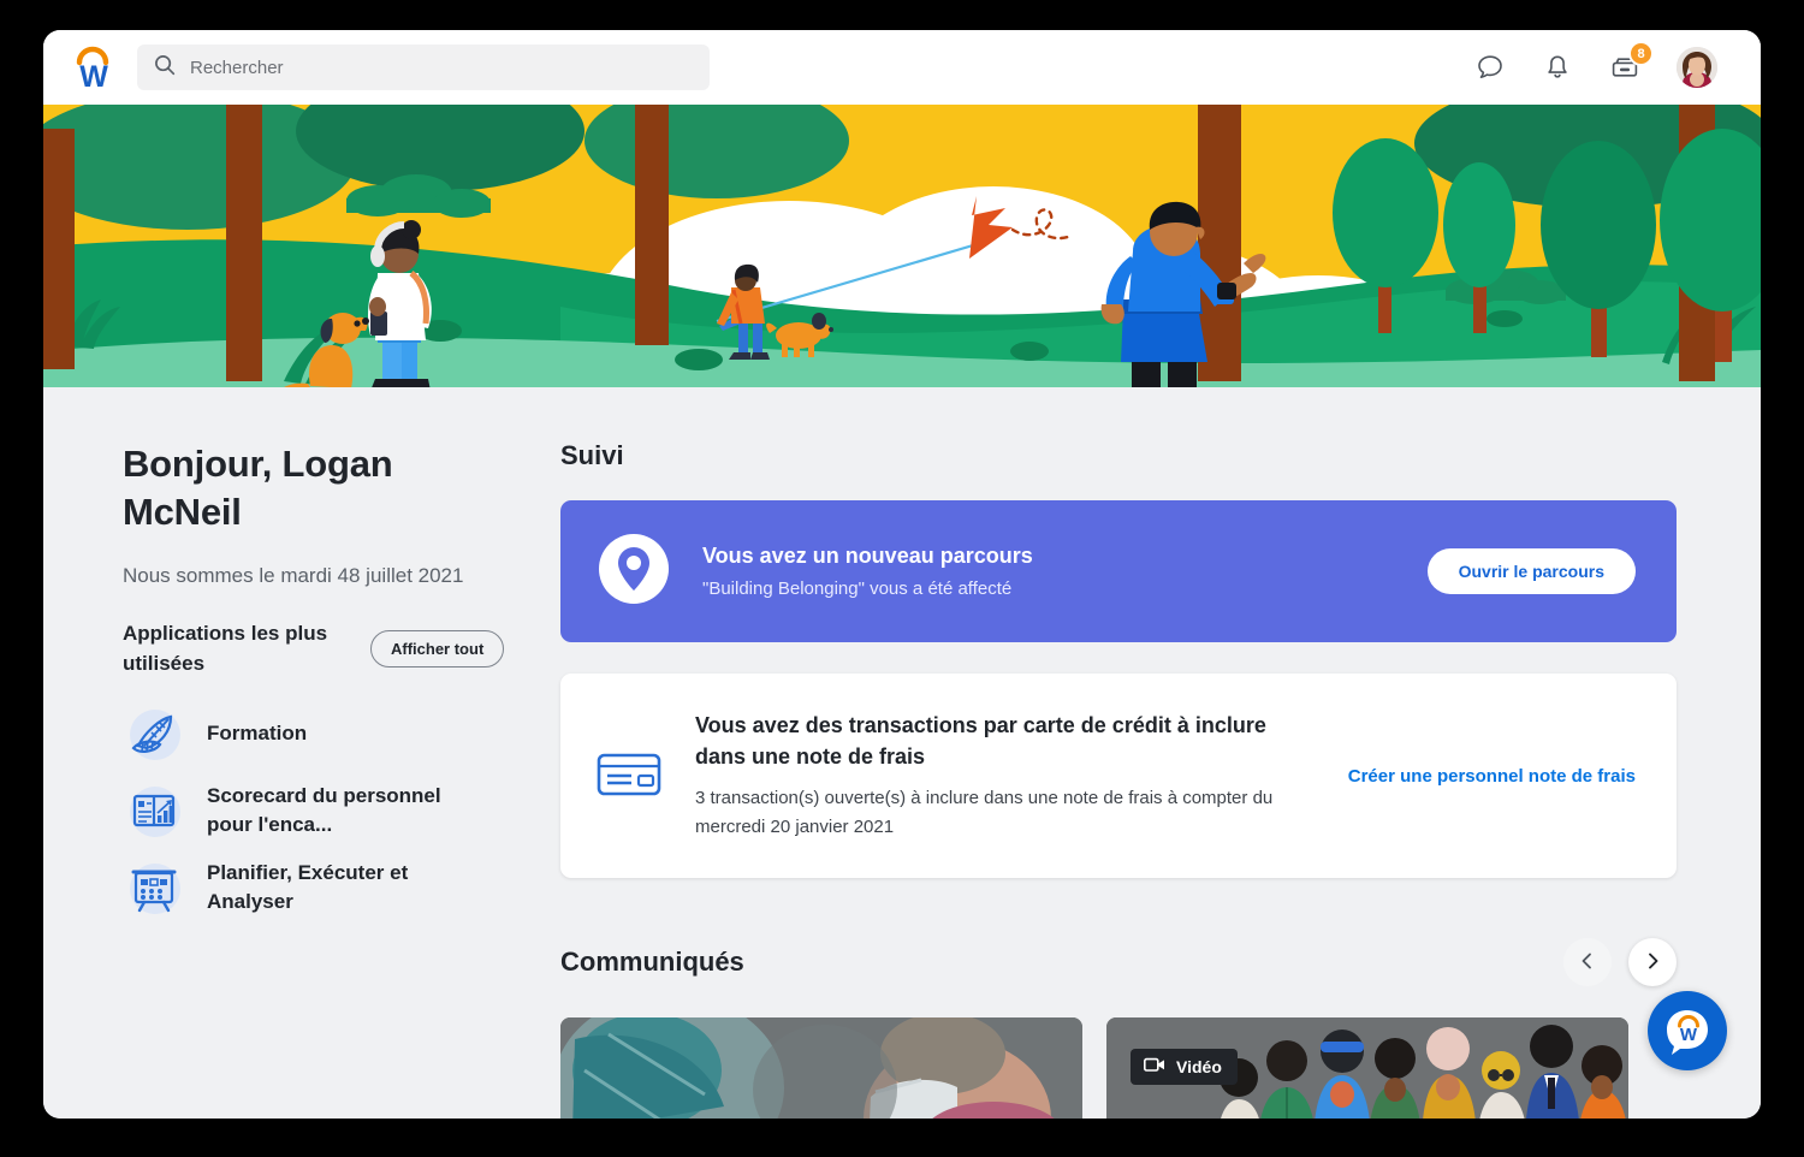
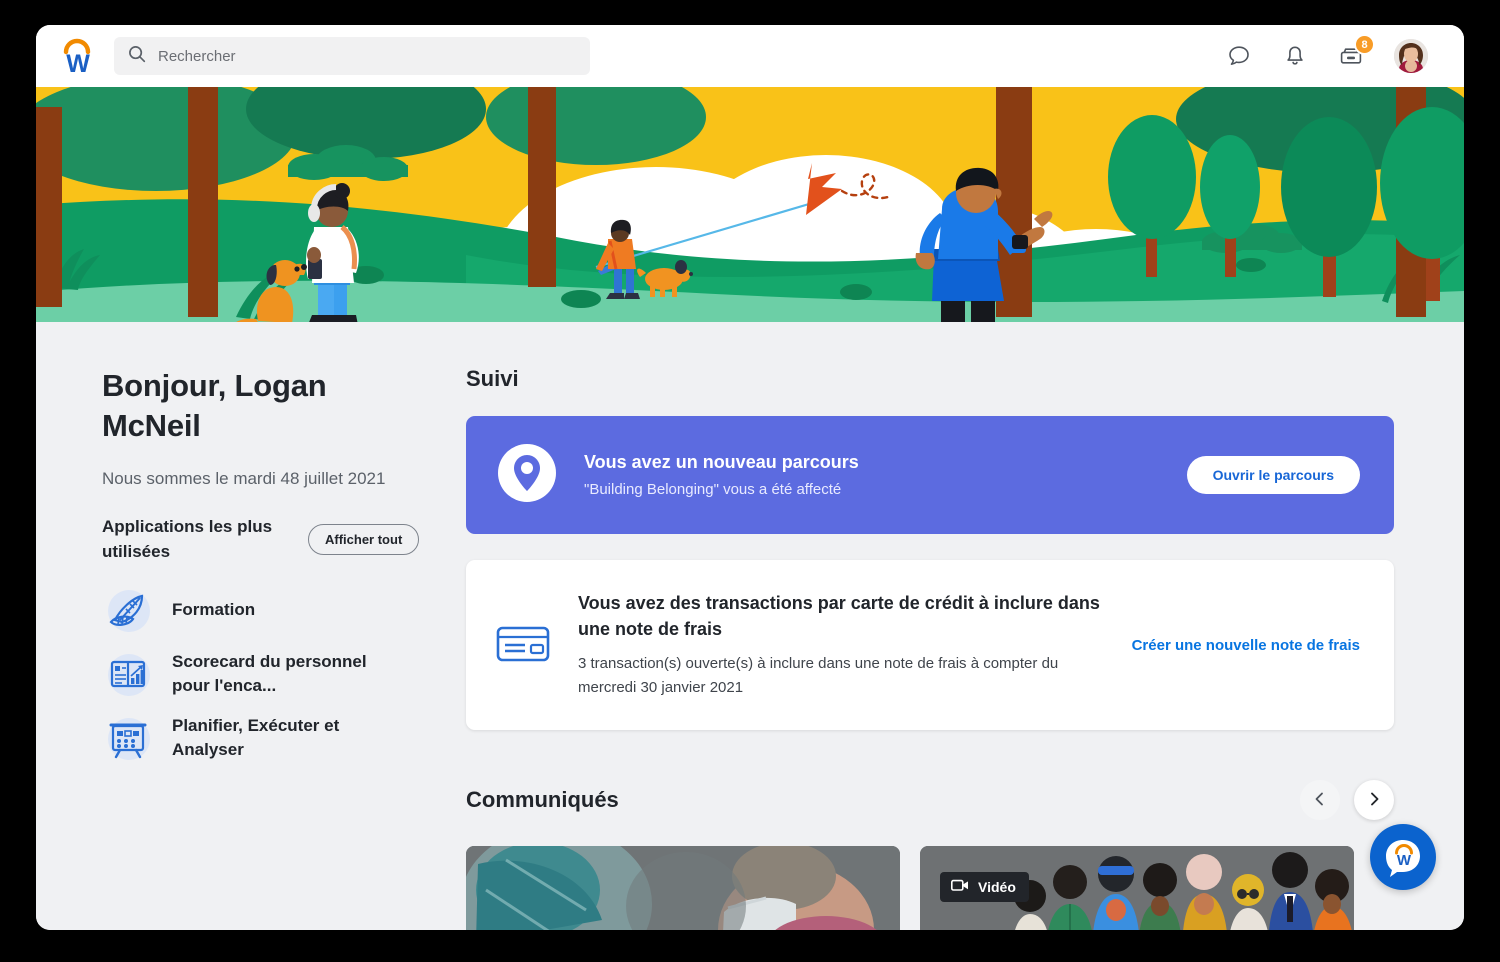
  W
  Rechercher
  8
  Bonjour, Logan McNeil
  Nous sommes le mardi 48 juillet 2021
  Applications les plus utilisées
  Afficher tout
  Formation
  Scorecard du personnel pour l'enca...
  Planifier, Exécuter et Analyser
  Suivi
  Vous avez un nouveau parcours
  "Building Belonging" vous a été affecté
  Ouvrir le parcours
  Vous avez des transactions par carte de crédit à inclure dans une note de frais
- 3 transaction(s) ouverte(s) à inclure dans une note de frais à compter du mercredi 20 janvier 2021
+ 3 transaction(s) ouverte(s) à inclure dans une note de frais à compter du mercredi 30 janvier 2021
- Créer une personnel note de frais
+ Créer une nouvelle note de frais
  Communiqués
  Vidéo
  W
